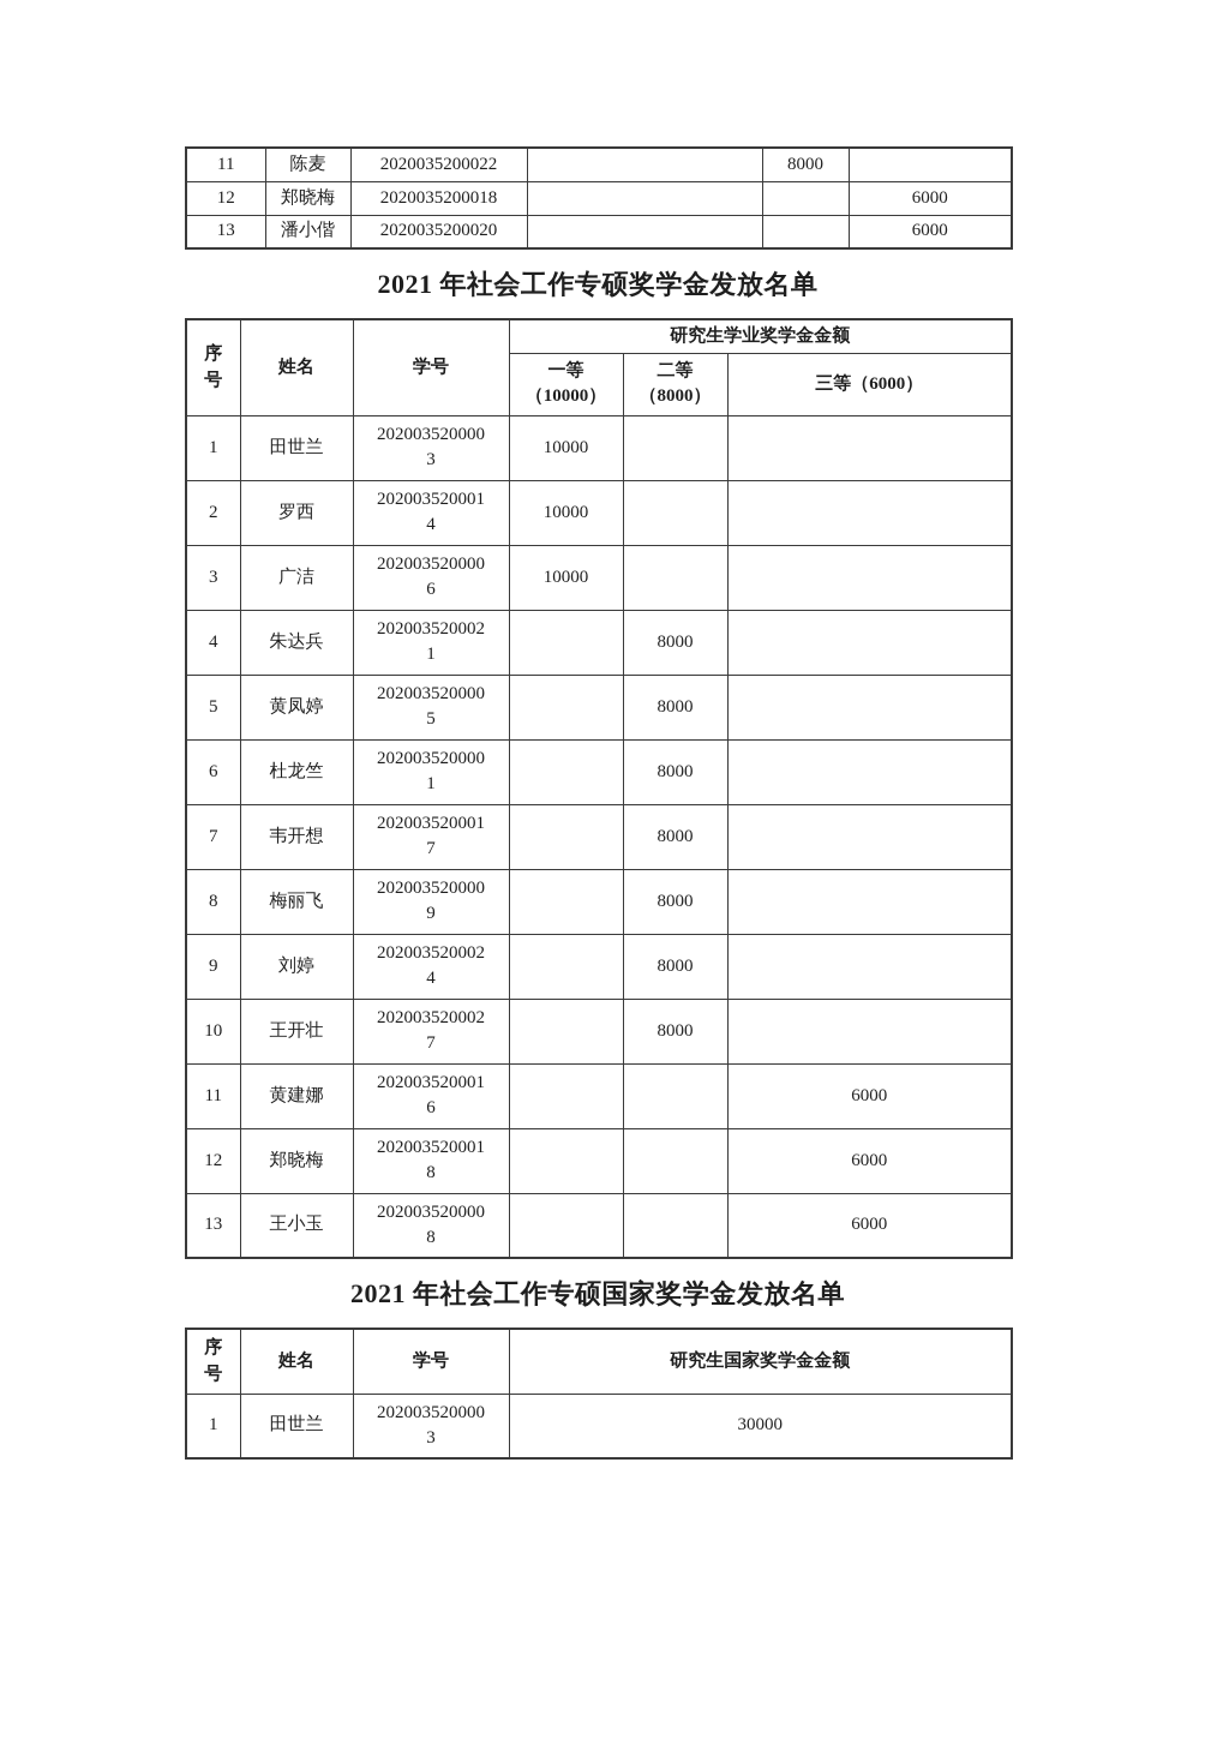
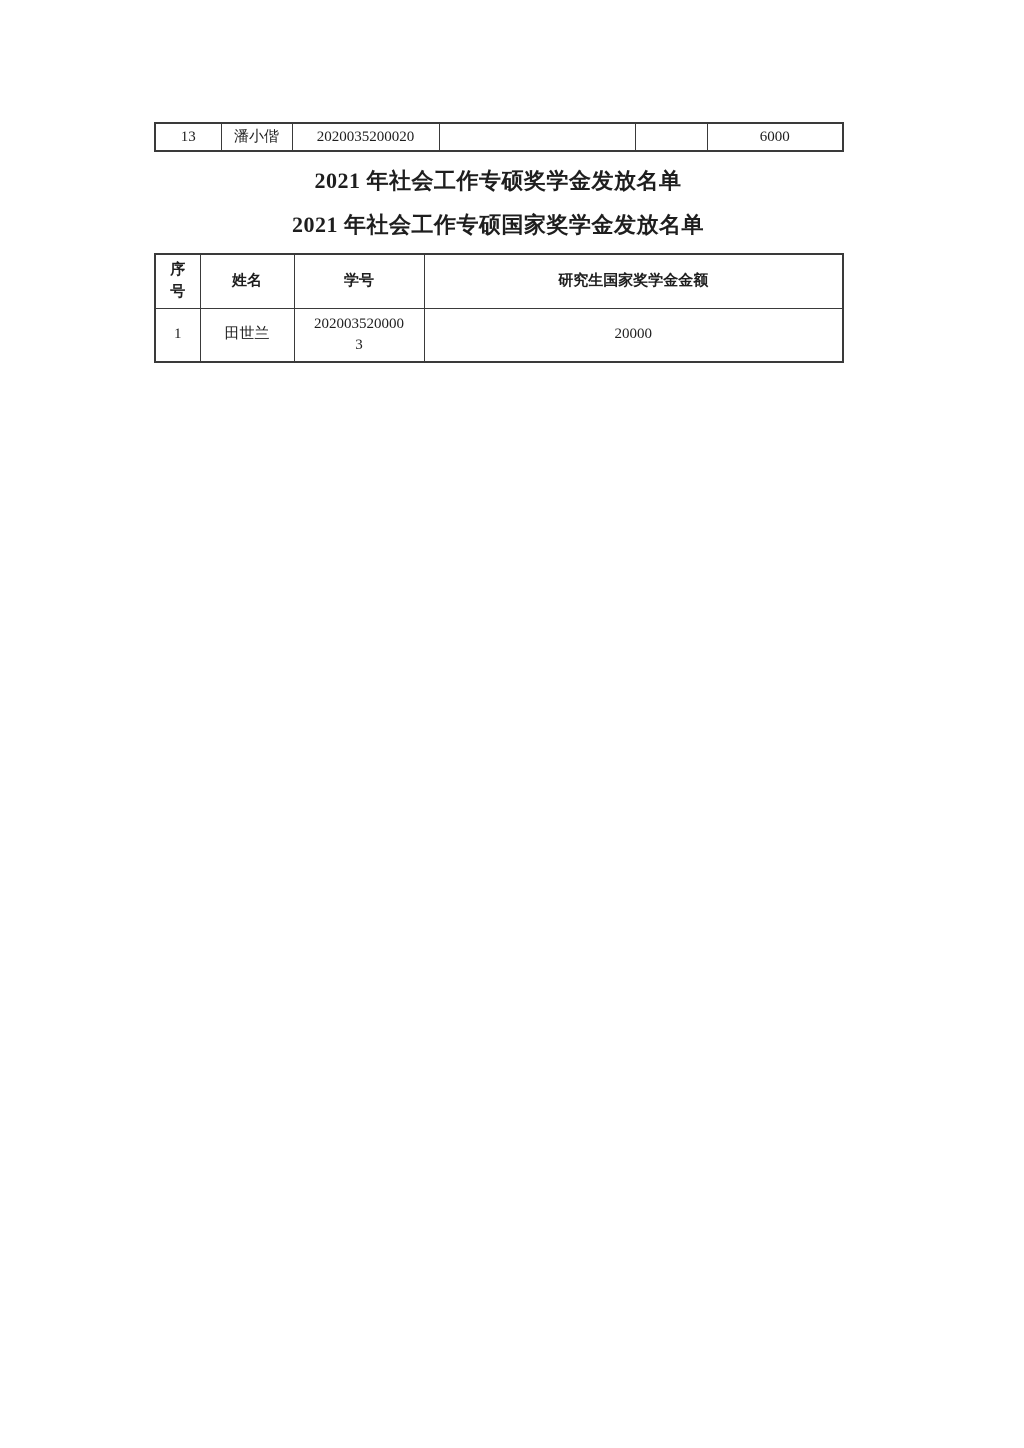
- 11	陈麦	2020035200022		8000
- 12	郑晓梅	2020035200018			6000
  13	潘小偕	2020035200020			6000
  2021 年社会工作专硕奖学金发放名单
- 序号	姓名	学号	研究生学业奖学金金额
- 一等 （10000）	二等 （8000）	三等（6000）
- 1	田世兰	202003520000 3	10000
- 2	罗西	202003520001 4	10000
- 3	广洁	202003520000 6	10000
- 4	朱达兵	202003520002 1		8000
- 5	黄凤婷	202003520000 5		8000
- 6	杜龙竺	202003520000 1		8000
- 7	韦开想	202003520001 7		8000
- 8	梅丽飞	202003520000 9		8000
- 9	刘婷	202003520002 4		8000
- 10	王开壮	202003520002 7		8000
- 11	黄建娜	202003520001 6			6000
- 12	郑晓梅	202003520001 8			6000
- 13	王小玉	202003520000 8			6000
  2021 年社会工作专硕国家奖学金发放名单
  序号	姓名	学号	研究生国家奖学金金额
- 1	田世兰	202003520000 3	30000
+ 1	田世兰	202003520000 3	20000
